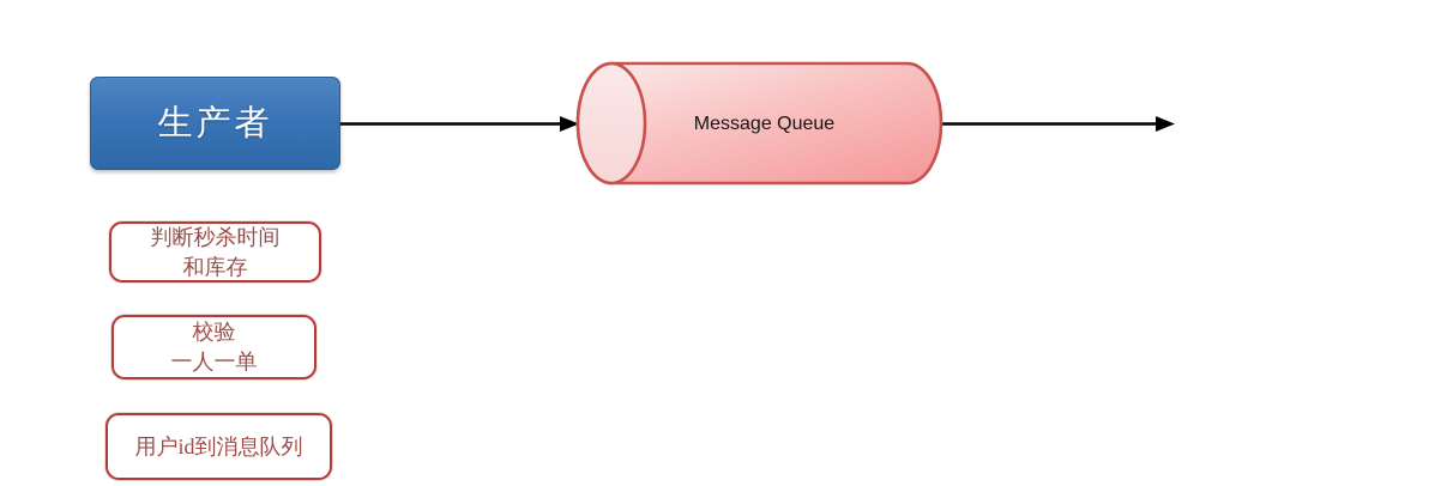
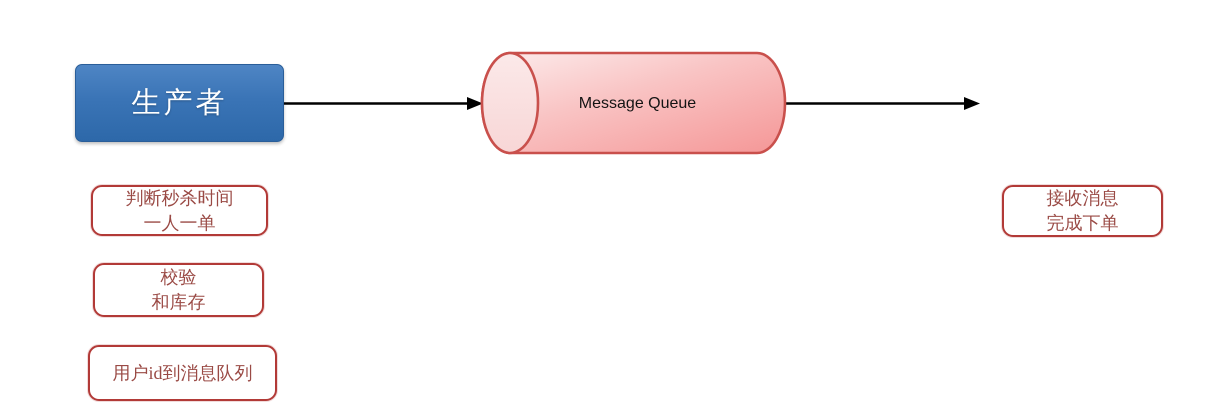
  生产者
  Message Queue
  判断秒杀时间
- 和库存
+ 一人一单
  校验
- 一人一单
+ 和库存
  用户id到消息队列
+ 接收消息
+ 完成下单
